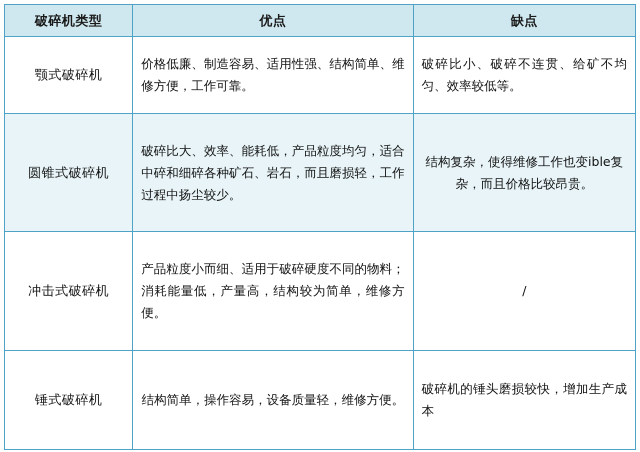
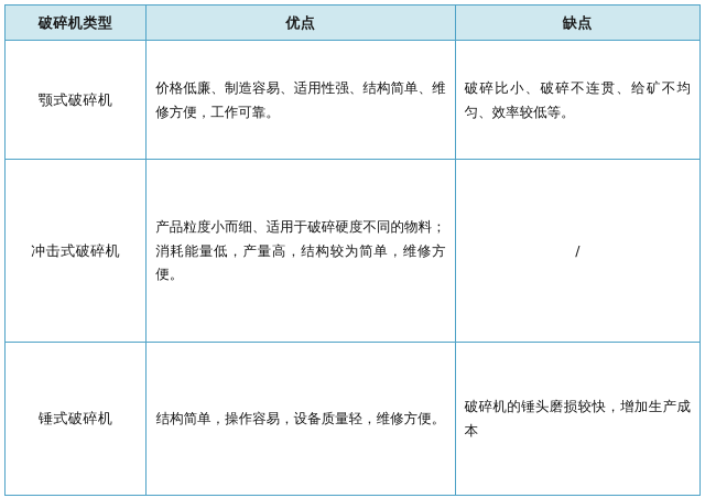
  破碎机类型	优点	缺点
  颚式破碎机	价格低廉、制造容易、适用性强、结构简单、维修方便，工作可靠。	破碎比小、破碎不连贯、给矿不均匀、效率较低等。
- 圆锥式破碎机	破碎比大、效率、能耗低，产品粒度均匀，适合中碎和细碎各种矿石、岩石，而且磨损轻，工作过程中扬尘较少。	结构复杂，使得维修工作也变ible复杂，而且价格比较昂贵。
  冲击式破碎机	产品粒度小而细、适用于破碎硬度不同的物料；消耗能量低，产量高，结构较为简单，维修方便。	/
  锤式破碎机	结构简单，操作容易，设备质量轻，维修方便。	破碎机的锤头磨损较快，增加生产成本
